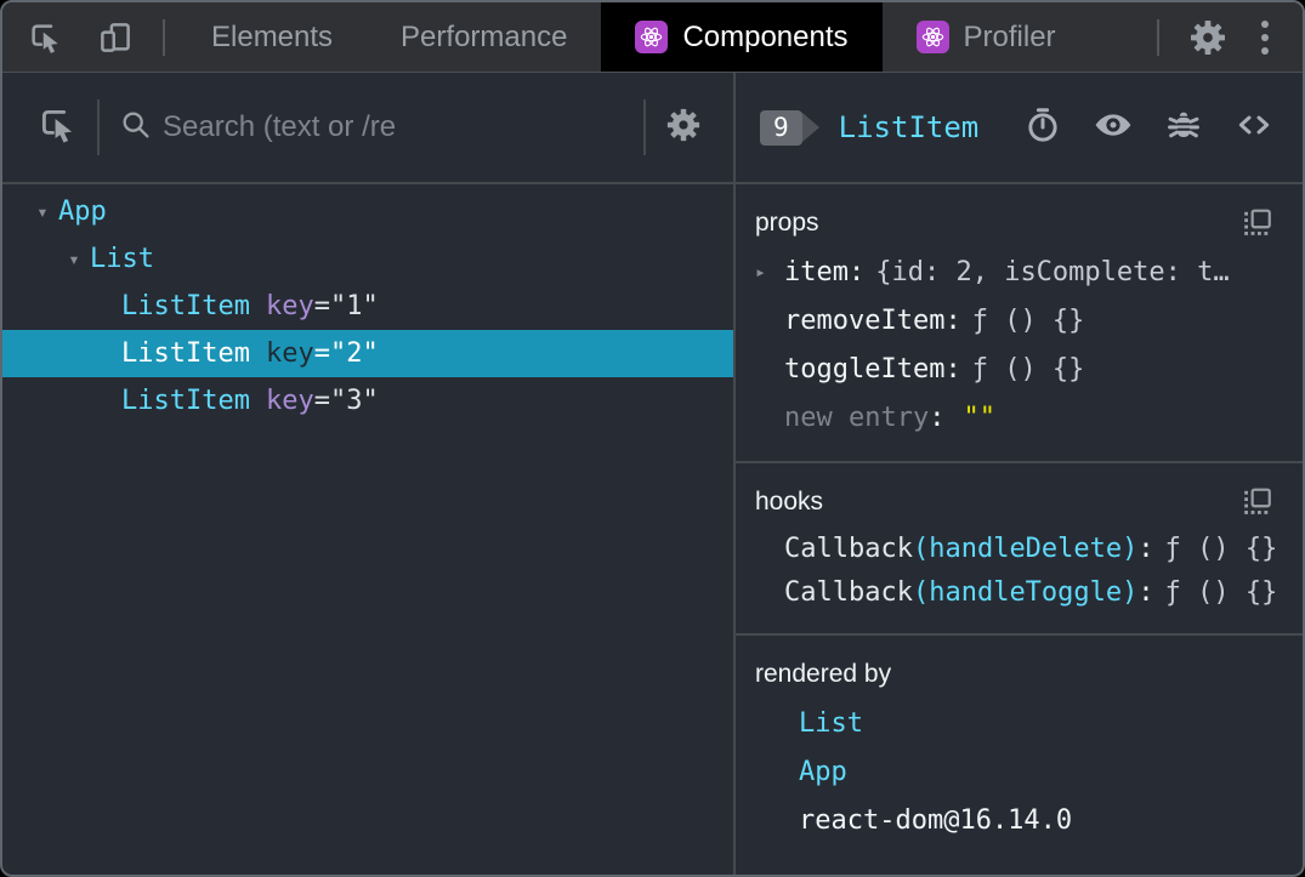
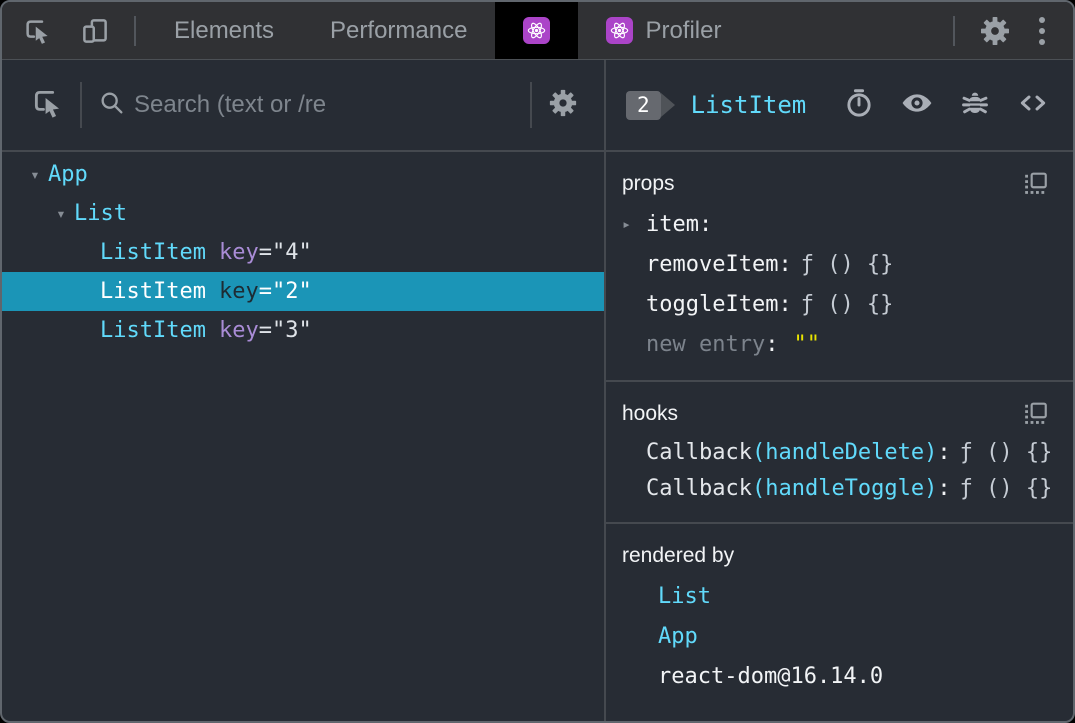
  Elements
  Performance
- Components
  Profiler
  Search (text or /re
  ▾
  App
  ▾
  List
  ListItem
  key
- ="1"
+ ="4"
  ListItem
  key
  ="2"
  ListItem
  key
  ="3"
- 9
+ 2
  ListItem
  props
  ▸
  item
  :
- {id: 2, isComplete: t…
  removeItem
  :
  ƒ () {}
  toggleItem
  :
  ƒ () {}
  new entry
  :
  ""
  hooks
  Callback
  (handleDelete)
  :
  ƒ () {}
  Callback
  (handleToggle)
  :
  ƒ () {}
  rendered by
  List
  App
  react-dom@16.14.0
